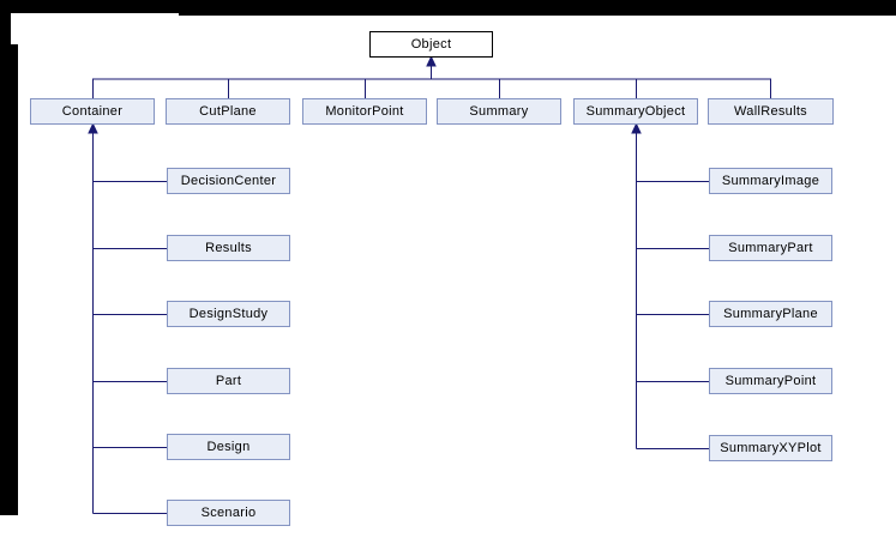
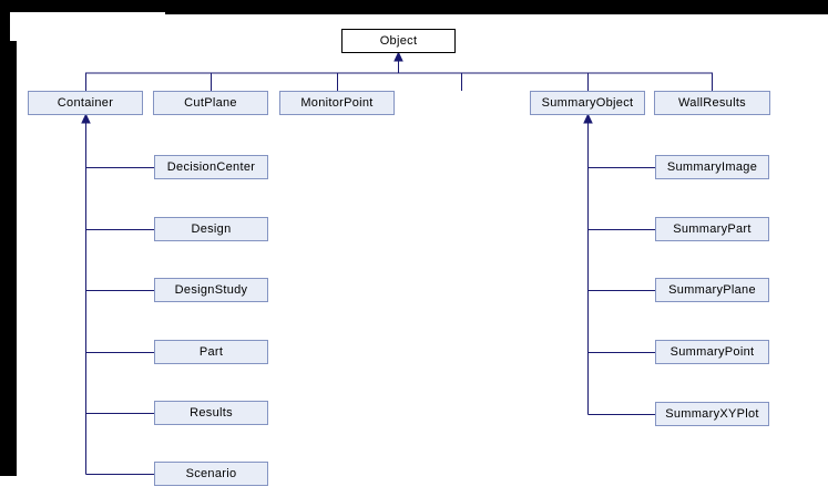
  Object
  Container
  CutPlane
  MonitorPoint
- Summary
  SummaryObject
  WallResults
  DecisionCenter
- Results
+ Design
  DesignStudy
  Part
- Design
+ Results
  Scenario
  SummaryImage
  SummaryPart
  SummaryPlane
  SummaryPoint
  SummaryXYPlot
